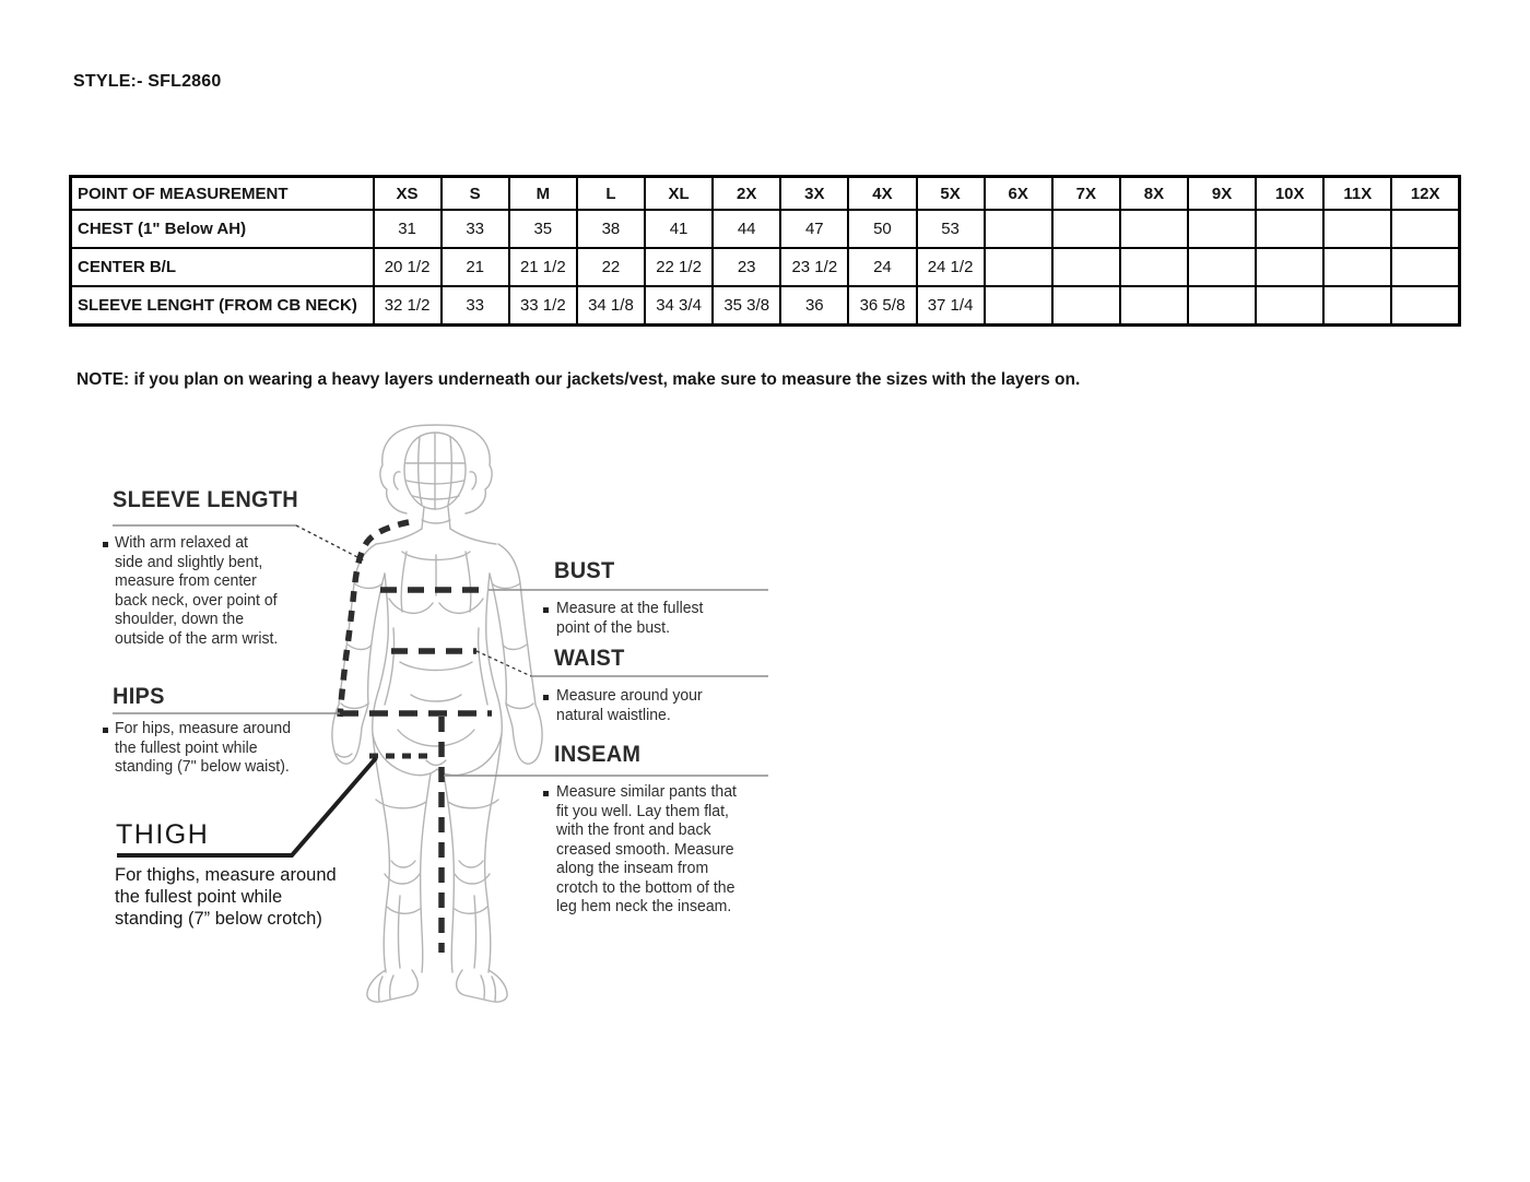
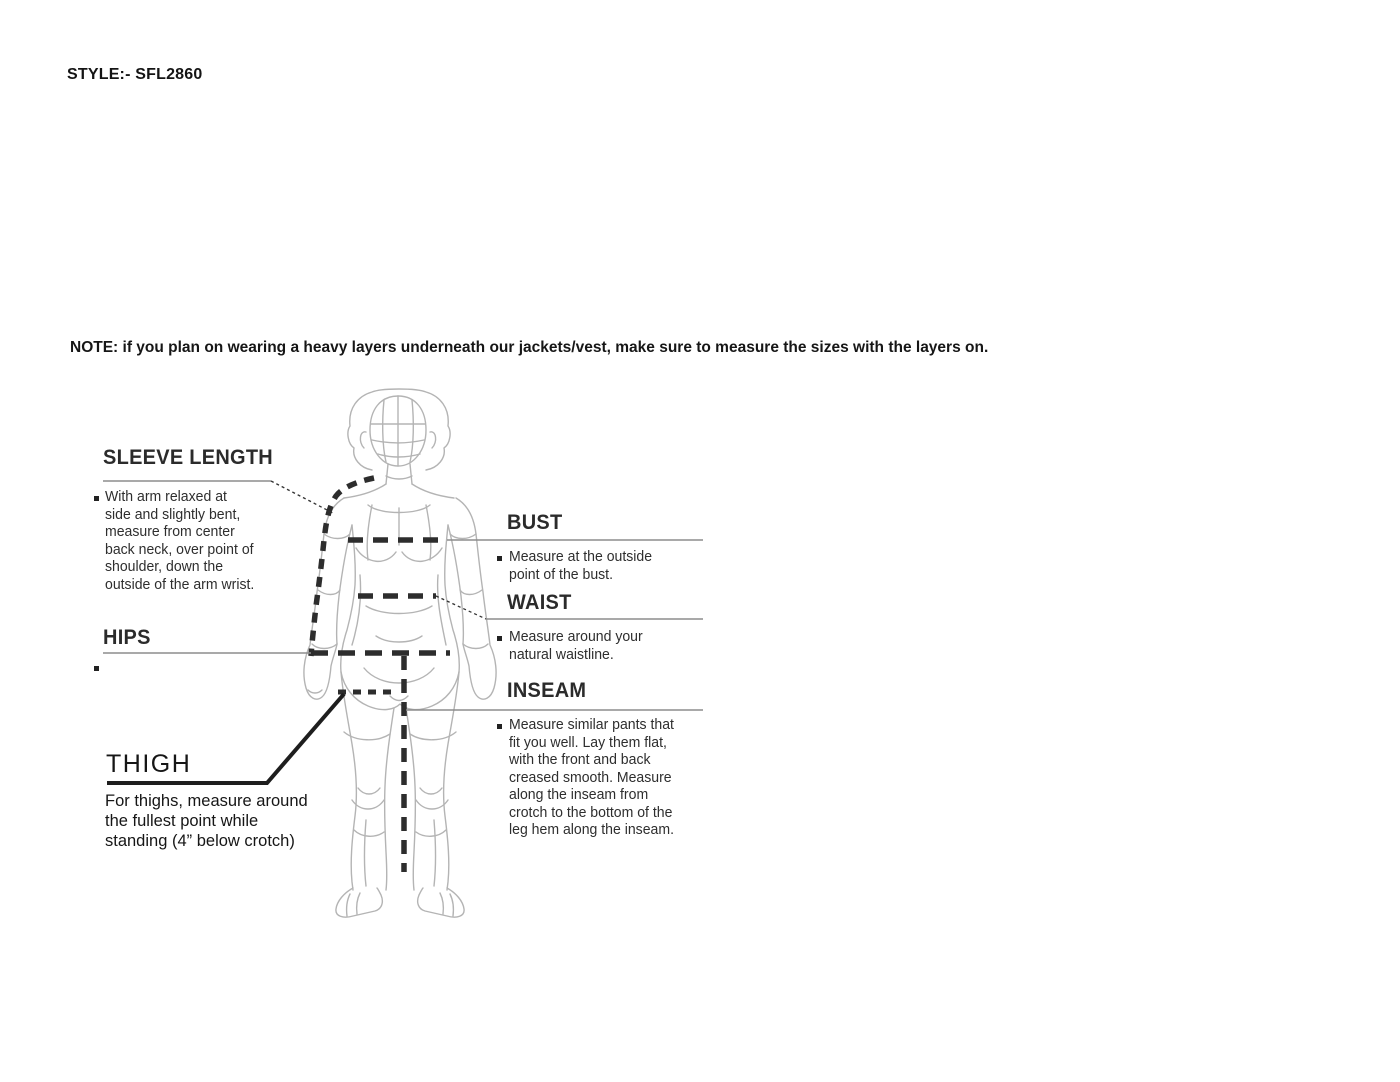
  STYLE:- SFL2860
- POINT OF MEASUREMENT	XS	S	M	L	XL	2X	3X	4X	5X	6X	7X	8X	9X	10X	11X	12X
- CHEST (1" Below AH)	31	33	35	38	41	44	47	50	53
- CENTER B/L	20 1/2	21	21 1/2	22	22 1/2	23	23 1/2	24	24 1/2
- SLEEVE LENGHT (FROM CB NECK)	32 1/2	33	33 1/2	34 1/8	34 3/4	35 3/8	36	36 5/8	37 1/4
  NOTE: if you plan on wearing a heavy layers underneath our jackets/vest, make sure to measure the sizes with the layers on.
  SLEEVE LENGTH
  With arm relaxed at side and slightly bent, measure from center back neck, over point of shoulder, down the outside of the arm wrist.
  HIPS
- For hips, measure around the fullest point while standing (7" below waist).
  THIGH
- For thighs, measure around the fullest point while standing (7” below crotch)
+ For thighs, measure around the fullest point while standing (4” below crotch)
  BUST
- Measure at the fullest point of the bust.
+ Measure at the outside point of the bust.
  WAIST
  Measure around your natural waistline.
  INSEAM
- Measure similar pants that fit you well. Lay them flat, with the front and back creased smooth. Measure along the inseam from crotch to the bottom of the leg hem neck the inseam.
+ Measure similar pants that fit you well. Lay them flat, with the front and back creased smooth. Measure along the inseam from crotch to the bottom of the leg hem along the inseam.
